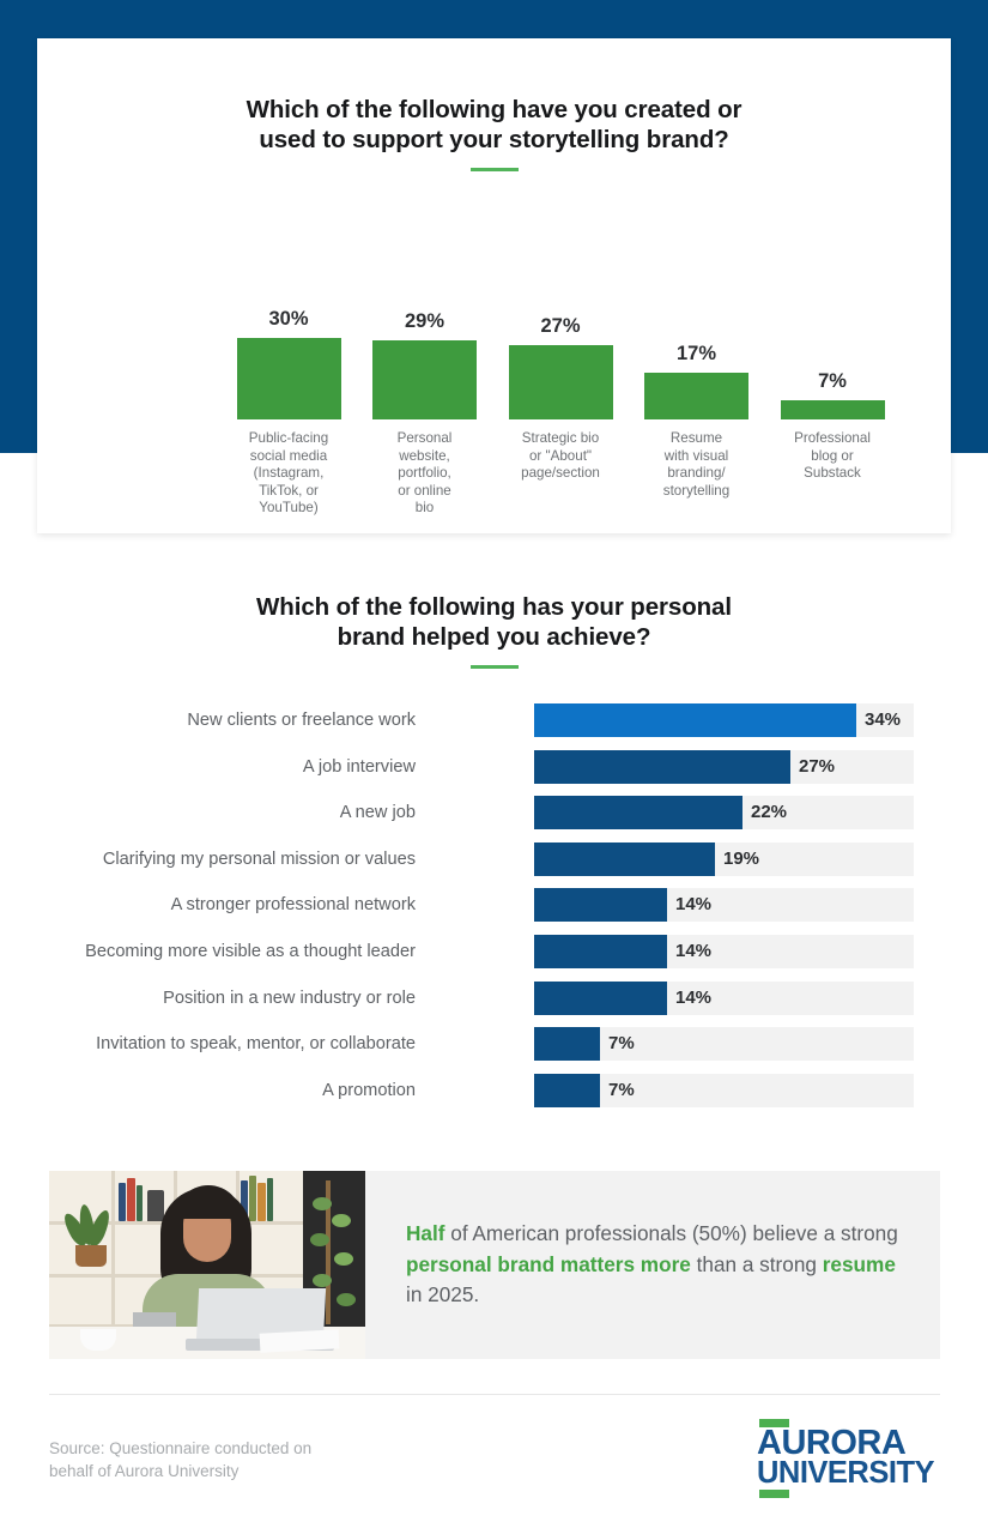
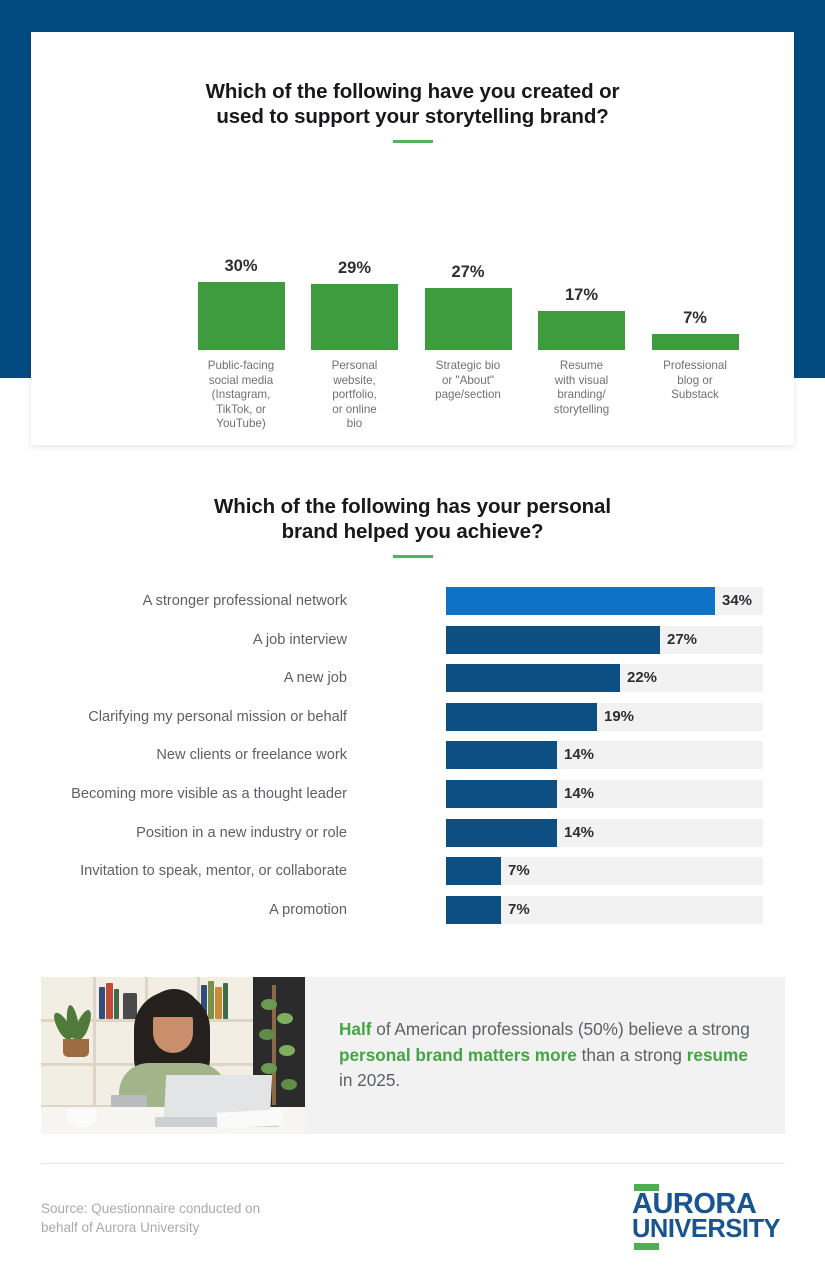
  Which of the following have you created or
  used to support your storytelling brand?
  30%
  Public-facing
  social media
  (Instagram,
  TikTok, or
  YouTube)
  29%
  Personal
  website,
  portfolio,
  or online
  bio
  27%
  Strategic bio
  or "About"
  page/section
  17%
  Resume
  with visual
  branding/
  storytelling
  7%
  Professional
  blog or
  Substack
  Which of the following has your personal
  brand helped you achieve?
- New clients or freelance work
+ A stronger professional network
  34%
  A job interview
  27%
  A new job
  22%
- Clarifying my personal mission or values
+ Clarifying my personal mission or behalf
  19%
- A stronger professional network
+ New clients or freelance work
  14%
  Becoming more visible as a thought leader
  14%
  Position in a new industry or role
  14%
  Invitation to speak, mentor, or collaborate
  7%
  A promotion
  7%
  Half of American professionals (50%) believe a strong personal brand matters more than a strong resume in 2025.
  Source: Questionnaire conducted on
  behalf of Aurora University
  AURORA
  UNIVERSITY
